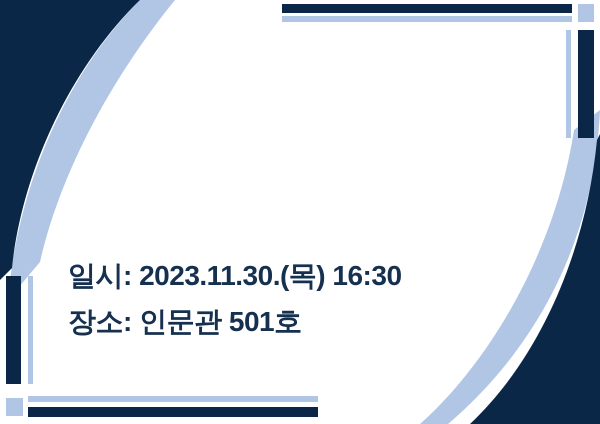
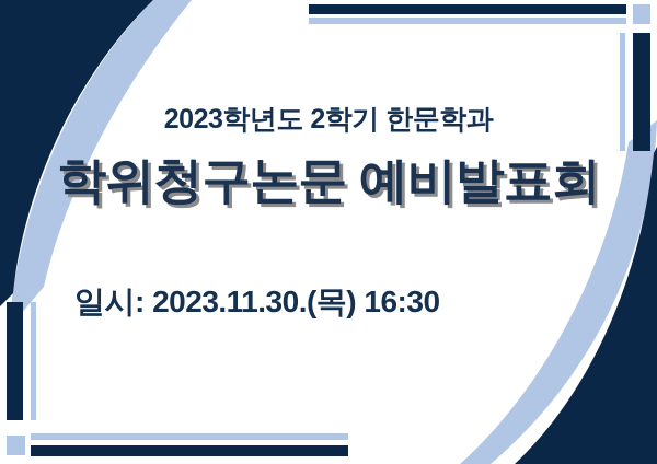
+ 2023학년도 2학기 한문학과
+ 학위청구논문 예비발표회
  일시: 2023.11.30.(목) 16:30
- 장소: 인문관 501호
